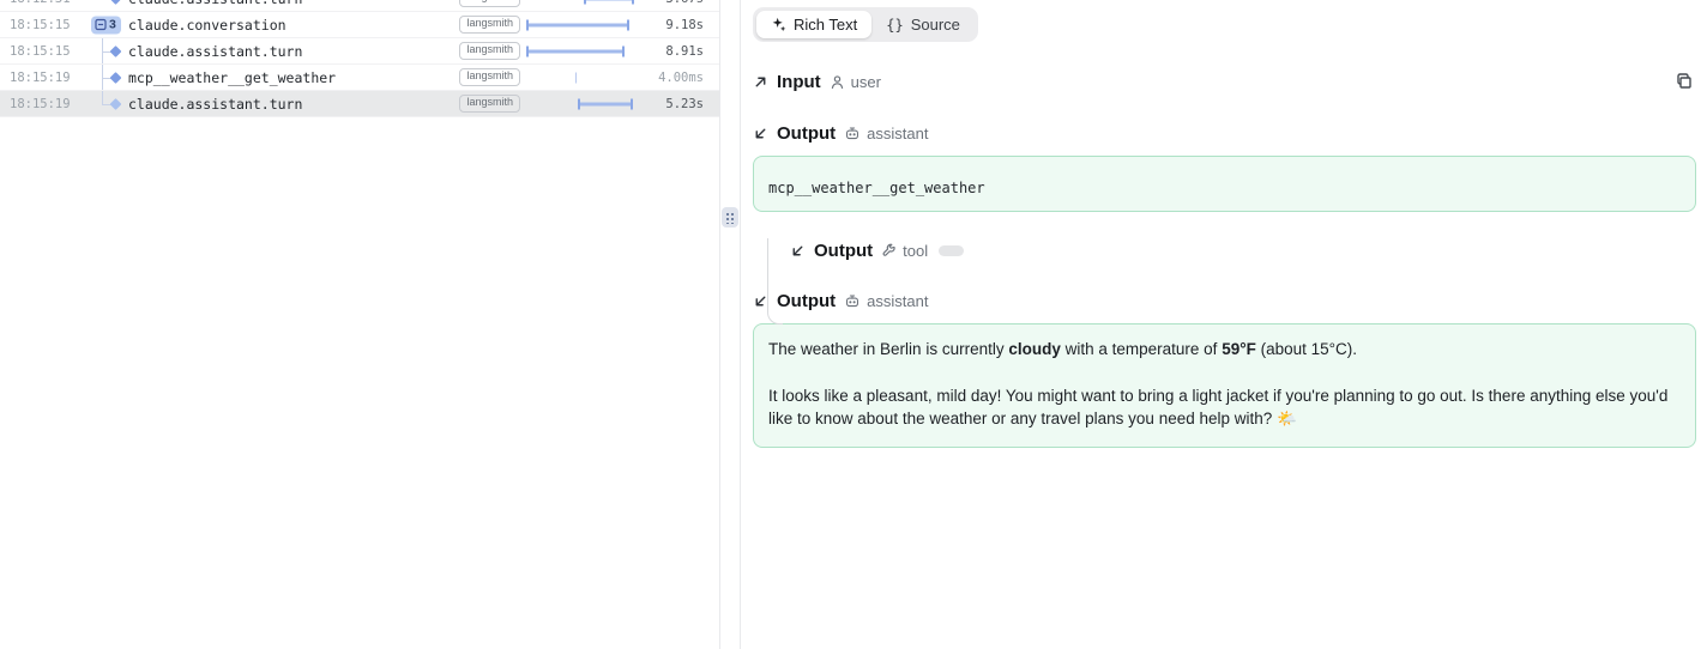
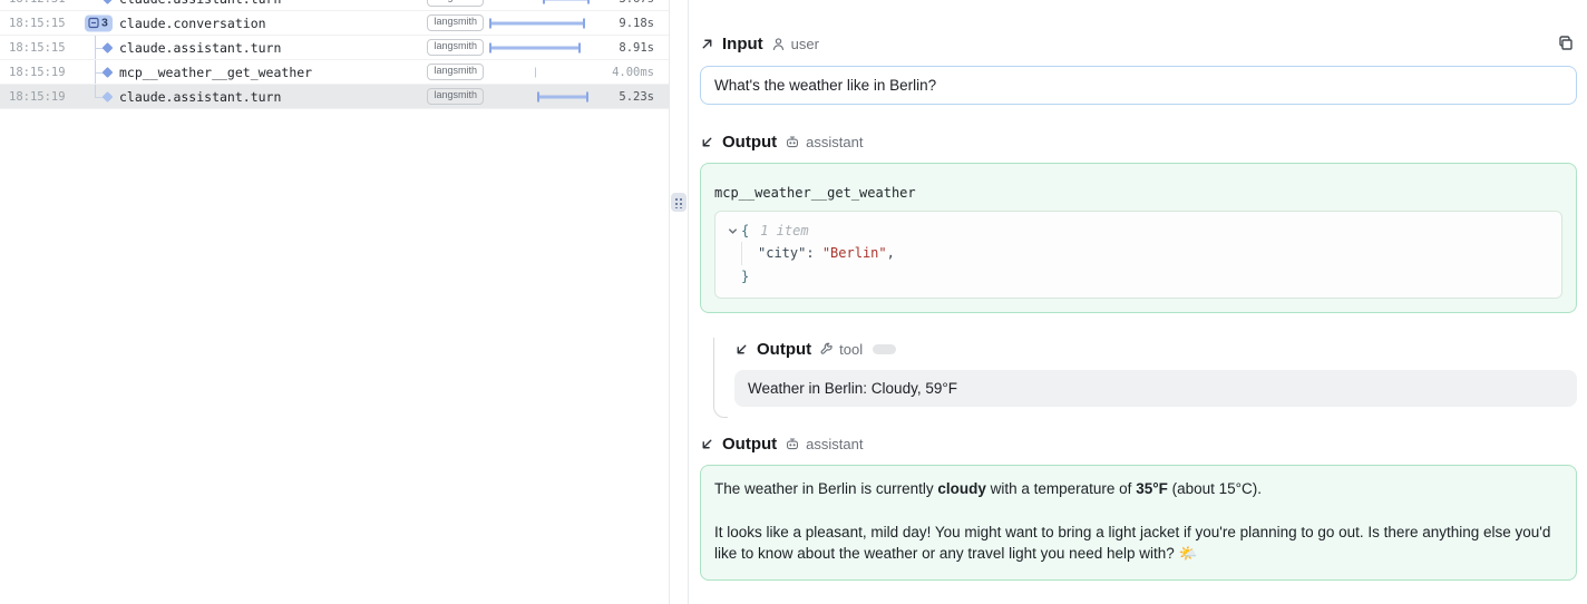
  18:15:15
  3
  claude.conversation
  langsmith
  9.18s
  18:15:15
  claude.assistant.turn
  langsmith
  8.91s
  18:15:19
  mcp__weather__get_weather
  langsmith
  4.00ms
  18:15:19
  claude.assistant.turn
  langsmith
  5.23s
- Rich Text
- {}
- Source
  Input
  user
+ What's the weather like in Berlin?
  Output
  assistant
  mcp__weather__get_weather
+ {
+ 1 item
+ "city": "Berlin",
+ }
  Output
  tool
+ Weather in Berlin: Cloudy, 59°F
  Output
  assistant
- The weather in Berlin is currently cloudy with a temperature of 59°F (about 15°C).
+ The weather in Berlin is currently cloudy with a temperature of 35°F (about 15°C).
- It looks like a pleasant, mild day! You might want to bring a light jacket if you're planning to go out. Is there anything else you'd like to know about the weather or any travel plans you need help with? 🌤️
+ It looks like a pleasant, mild day! You might want to bring a light jacket if you're planning to go out. Is there anything else you'd like to know about the weather or any travel light you need help with? 🌤️
